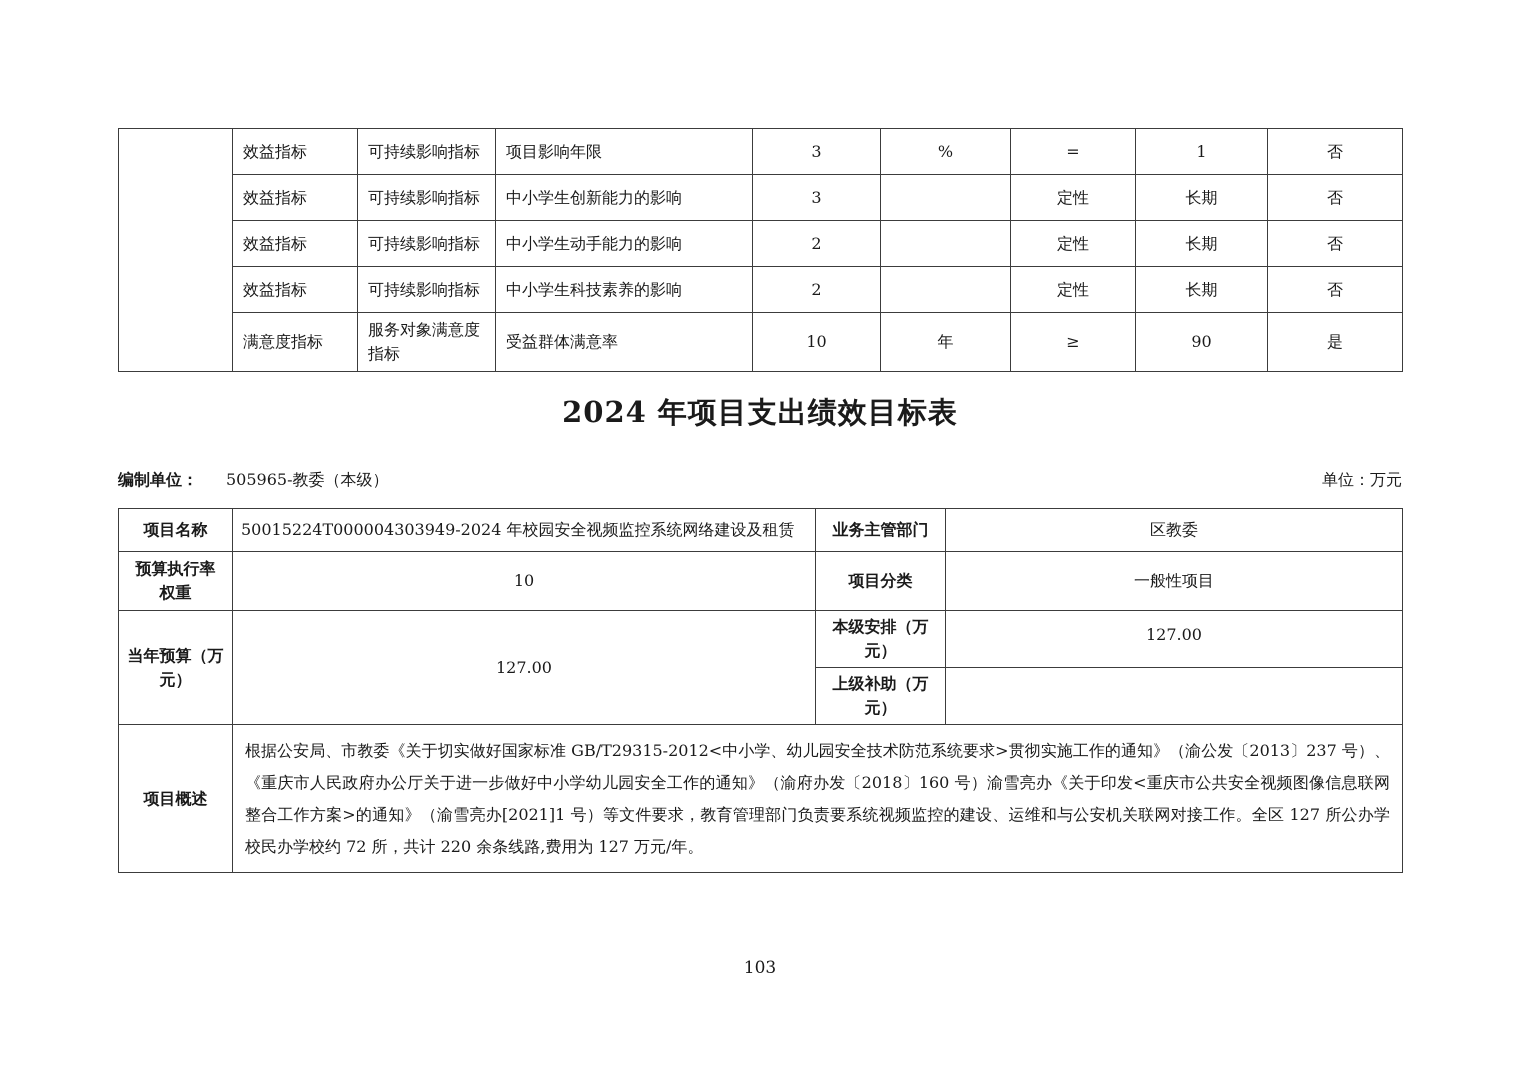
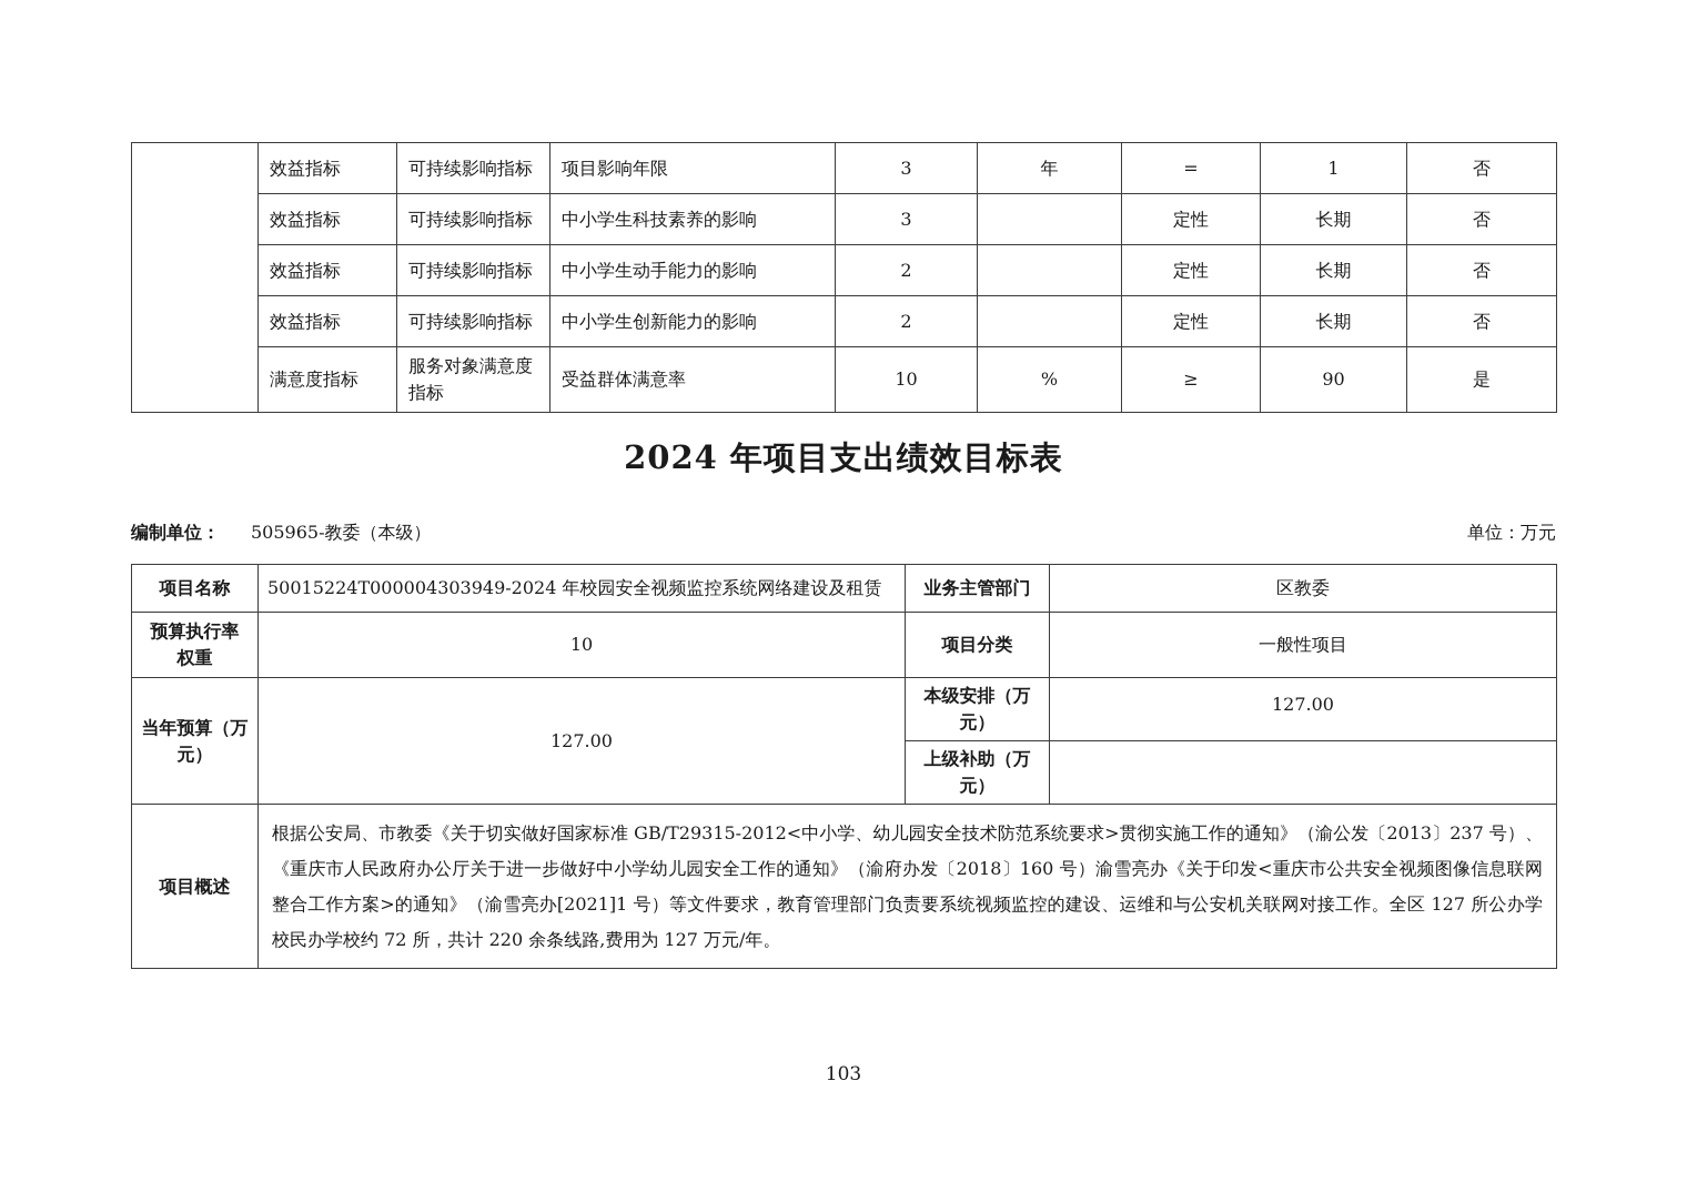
- 	效益指标	可持续影响指标	项目影响年限	3	%	=	1	否
+ 	效益指标	可持续影响指标	项目影响年限	3	年	=	1	否
- 效益指标	可持续影响指标	中小学生创新能力的影响	3		定性	长期	否
+ 效益指标	可持续影响指标	中小学生科技素养的影响	3		定性	长期	否
  效益指标	可持续影响指标	中小学生动手能力的影响	2		定性	长期	否
- 效益指标	可持续影响指标	中小学生科技素养的影响	2		定性	长期	否
+ 效益指标	可持续影响指标	中小学生创新能力的影响	2		定性	长期	否
- 满意度指标	服务对象满意度 指标	受益群体满意率	10	年	≥	90	是
+ 满意度指标	服务对象满意度 指标	受益群体满意率	10	%	≥	90	是
  2024 年项目支出绩效目标表
  编制单位： 505965-教委（本级）
  单位：万元
  项目名称	50015224T000004303949-2024 年校园安全视频监控系统网络建设及租赁	业务主管部门	区教委
  预算执行率 权重	10	项目分类	一般性项目
  当年预算（万 元）	127.00	本级安排（万 元）	127.00
  上级补助（万 元）
  项目概述	根据公安局、市教委《关于切实做好国家标准 GB/T29315-2012<中小学、幼儿园安全技术防范系统要求>贯彻实施工作的通知》（渝公发〔2013〕237 号）、《重庆市人民政府办公厅关于进一步做好中小学幼儿园安全工作的通知》（渝府办发〔2018〕160 号）渝雪亮办《关于印发<重庆市公共安全视频图像信息联网整合工作方案>的通知》（渝雪亮办[2021]1 号）等文件要求，教育管理部门负责要系统视频监控的建设、运维和与公安机关联网对接工作。全区 127 所公办学校民办学校约 72 所，共计 220 余条线路,费用为 127 万元/年。
  103
